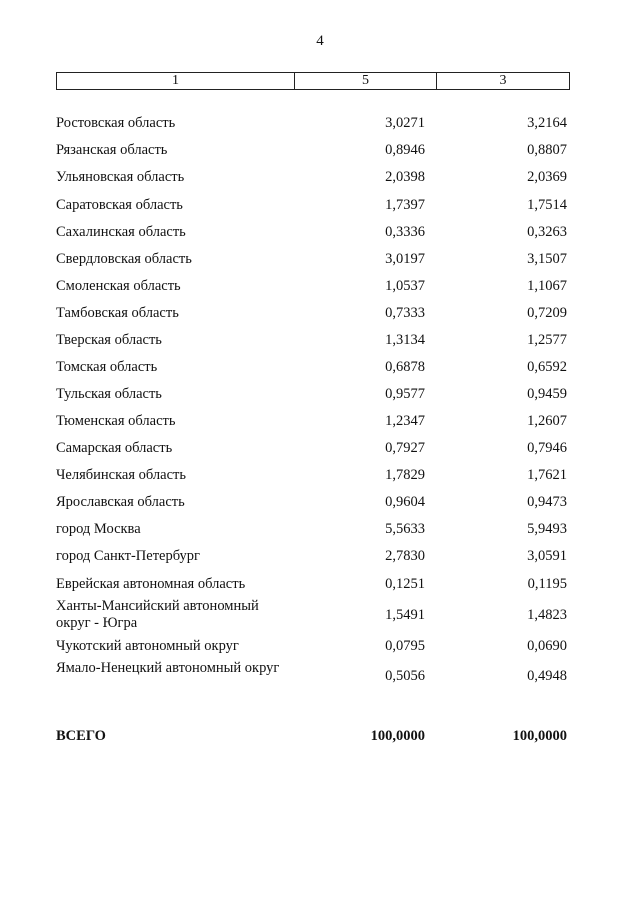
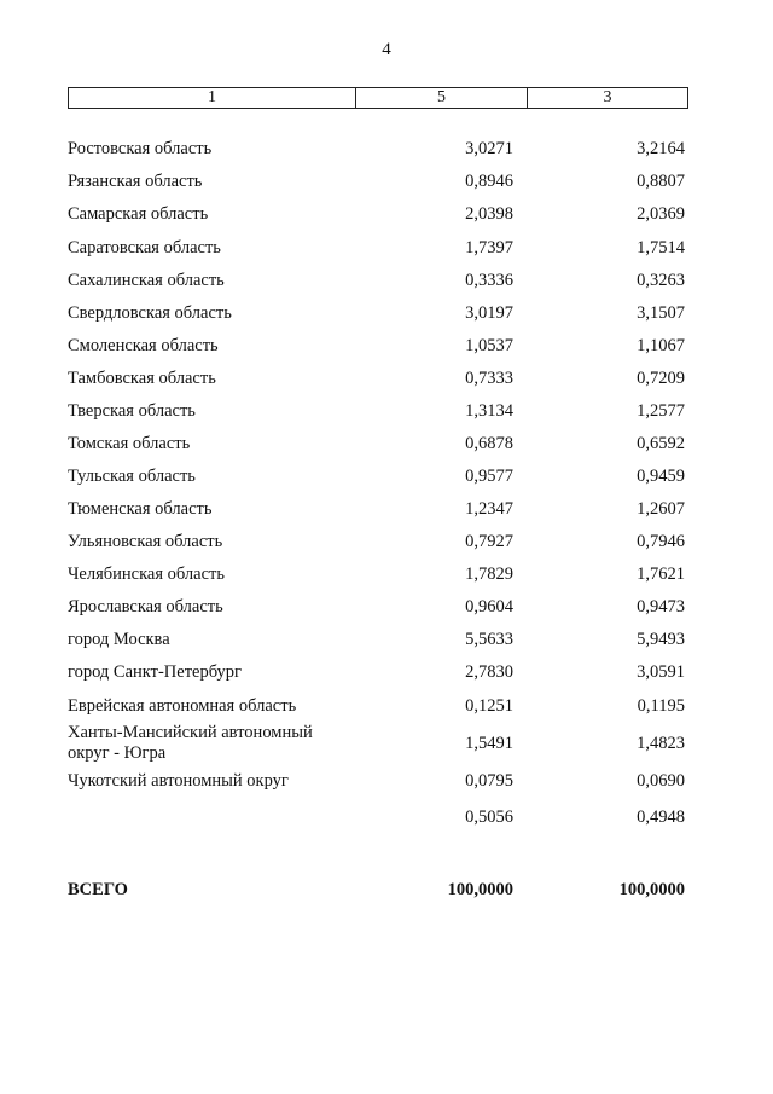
  4
  1
  5
  3
  Ростовская область
  3,0271
  3,2164
  Рязанская область
  0,8946
  0,8807
- Ульяновская область
+ Самарская область
  2,0398
  2,0369
  Саратовская область
  1,7397
  1,7514
  Сахалинская область
  0,3336
  0,3263
  Свердловская область
  3,0197
  3,1507
  Смоленская область
  1,0537
  1,1067
  Тамбовская область
  0,7333
  0,7209
  Тверская область
  1,3134
  1,2577
  Томская область
  0,6878
  0,6592
  Тульская область
  0,9577
  0,9459
  Тюменская область
  1,2347
  1,2607
- Самарская область
+ Ульяновская область
  0,7927
  0,7946
  Челябинская область
  1,7829
  1,7621
  Ярославская область
  0,9604
  0,9473
  город Москва
  5,5633
  5,9493
  город Санкт-Петербург
  2,7830
  3,0591
  Еврейская автономная область
  0,1251
  0,1195
  Ханты-Мансийский автономный округ - Югра
  1,5491
  1,4823
  Чукотский автономный округ
  0,0795
  0,0690
- Ямало-Ненецкий автономный округ
  0,5056
  0,4948
  ВСЕГО
  100,0000
  100,0000
